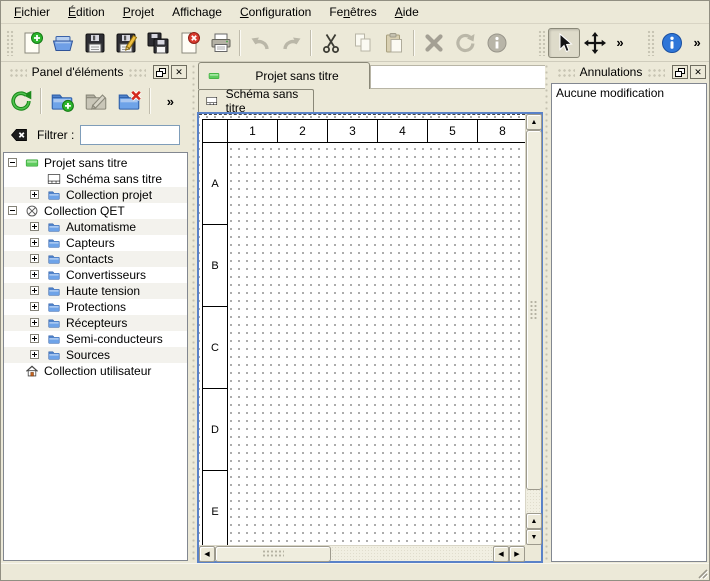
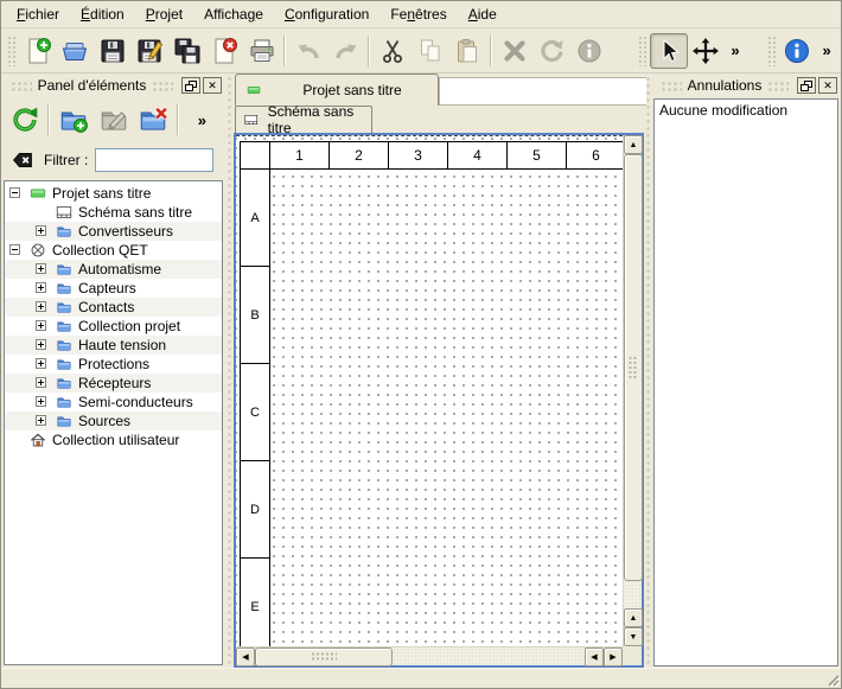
  Fichier
  Édition
  Projet
  Affichage
  Configuration
  Fenêtres
  Aide
  »
  »
  Panel d'éléments
  ✕
  »
  Filtrer :
  Projet sans titre
  Schéma sans titre
- Collection projet
+ Convertisseurs
  Collection QET
  Automatisme
  Capteurs
  Contacts
- Convertisseurs
+ Collection projet
  Haute tension
  Protections
  Récepteurs
  Semi-conducteurs
  Sources
  Collection utilisateur
  Projet sans titre
  Schéma sans titre
  1
  2
  3
  4
  5
- 8
+ 6
  A
  B
  C
  D
  E
  Annulations
  ✕
  Aucune modification
